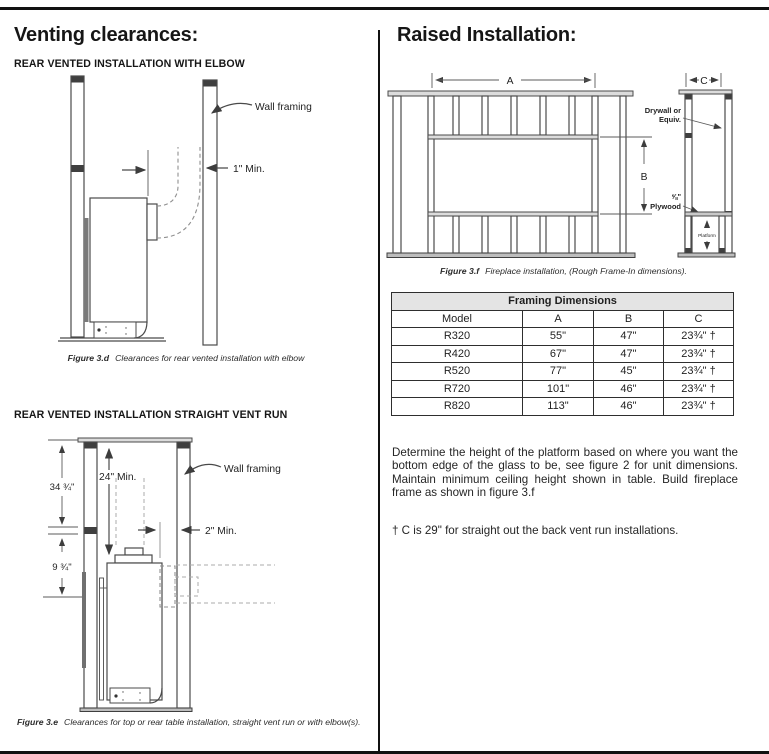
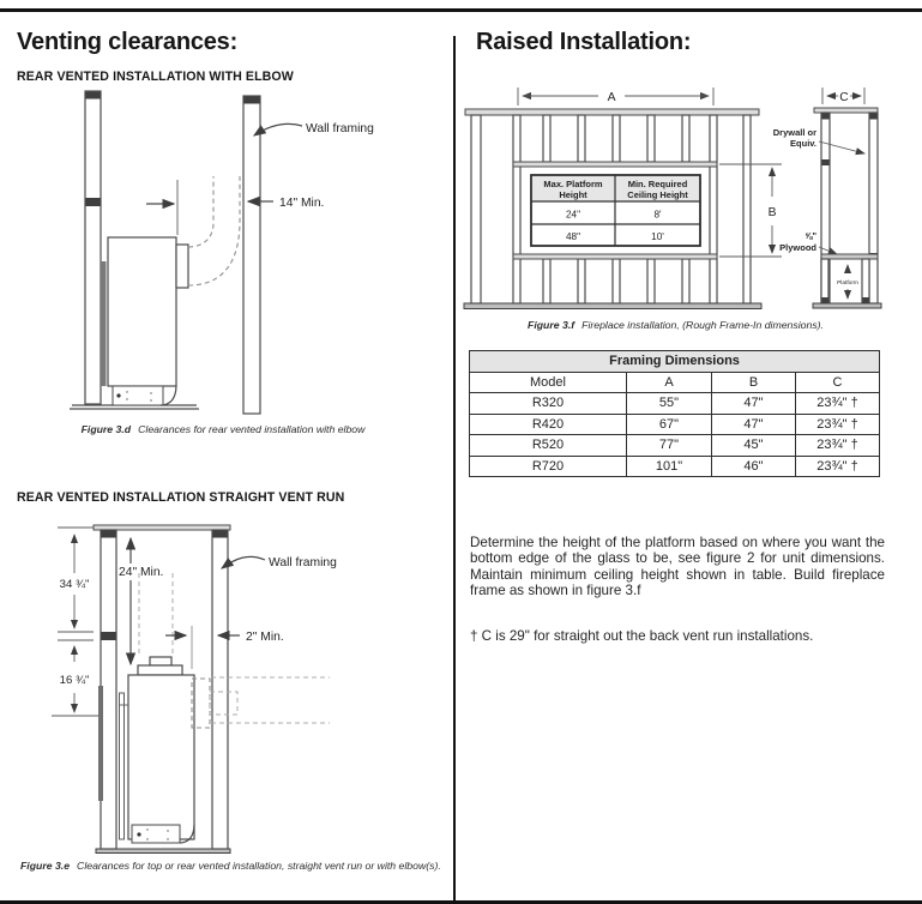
  Venting clearances:
  REAR VENTED INSTALLATION WITH ELBOW
- 1" Min.
+ 14" Min.
  Wall framing
  Figure 3.d Clearances for rear vented installation with elbow
  REAR VENTED INSTALLATION STRAIGHT VENT RUN
  34 ¾"
- 9 ¾"
+ 16 ¾"
  24" Min.
  2" Min.
  Wall framing
- Figure 3.e Clearances for top or rear table installation, straight vent run or with elbow(s).
+ Figure 3.e Clearances for top or rear vented installation, straight vent run or with elbow(s).
  Raised Installation:
  A
  B
+ Max. Platform
+ Height
+ Min. Required
+ Ceiling Height
+ 24"
+ 8'
+ 48"
+ 10'
  C
  Drywall or
  Equiv.
  ⅝"
  Plywood
  Figure 3.f Fireplace installation, (Rough Frame-In dimensions).
  Framing Dimensions
  Model	A	B	C
  R320	55"	47"	23¾" †
  R420	67"	47"	23¾" †
  R520	77"	45"	23¾" †
  R720	101"	46"	23¾" †
- R820	113"	46"	23¾" †
  Determine the height of the platform based on where you want the bottom edge of the glass to be, see figure 2 for unit dimensions. Maintain minimum ceiling height shown in table. Build fireplace frame as shown in figure 3.f
  † C is 29" for straight out the back vent run installations.
